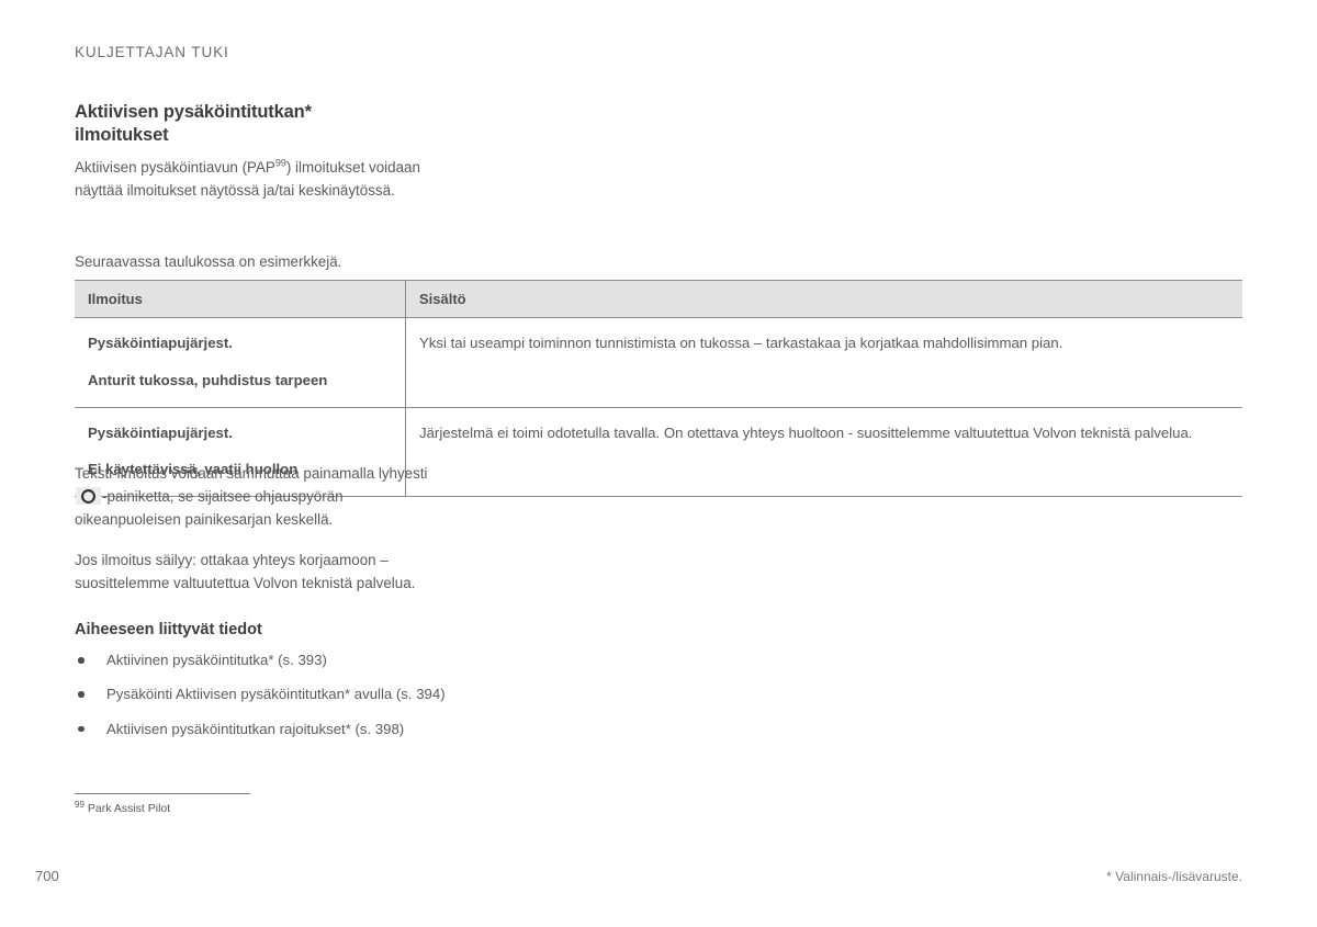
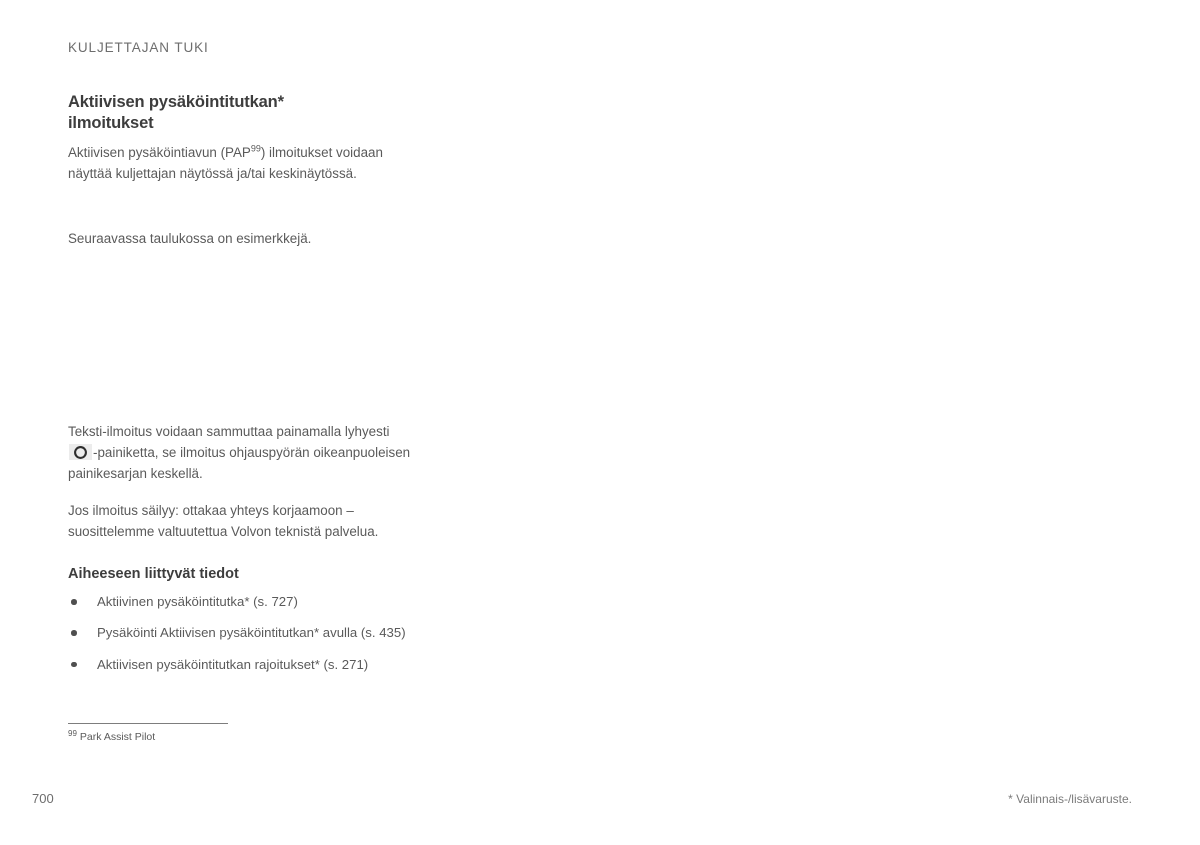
  KULJETTAJAN TUKI
  Aktiivisen pysäköintitutkan*
  ilmoitukset
- Aktiivisen pysäköintiavun (PAP99) ilmoitukset voidaan näyttää ilmoitukset näytössä ja/tai keskinäytössä.
+ Aktiivisen pysäköintiavun (PAP99) ilmoitukset voidaan näyttää kuljettajan näytössä ja/tai keskinäytössä.
  Seuraavassa taulukossa on esimerkkejä.
- Ilmoitus	Sisältö
- Pysäköintiapujärjest. Anturit tukossa, puhdistus tarpeen	Yksi tai useampi toiminnon tunnistimista on tukossa – tarkastakaa ja korjatkaa mahdollisimman pian.
- Pysäköintiapujärjest. Ei käytettävissä, vaatii huollon	Järjestelmä ei toimi odotetulla tavalla. On otettava yhteys huoltoon - suosittelemme valtuutettua Volvon teknistä palvelua.
- Teksti-ilmoitus voidaan sammuttaa painamalla lyhyesti -painiketta, se sijaitsee ohjauspyörän oikeanpuoleisen painikesarjan keskellä.
+ Teksti-ilmoitus voidaan sammuttaa painamalla lyhyesti -painiketta, se ilmoitus ohjauspyörän oikeanpuoleisen painikesarjan keskellä.
  Jos ilmoitus säilyy: ottakaa yhteys korjaamoon – suosittelemme valtuutettua Volvon teknistä palvelua.
  Aiheeseen liittyvät tiedot
- Aktiivinen pysäköintitutka* (s. 393)
+ Aktiivinen pysäköintitutka* (s. 727)
- Pysäköinti Aktiivisen pysäköintitutkan* avulla (s. 394)
+ Pysäköinti Aktiivisen pysäköintitutkan* avulla (s. 435)
- Aktiivisen pysäköintitutkan rajoitukset* (s. 398)
+ Aktiivisen pysäköintitutkan rajoitukset* (s. 271)
  99 Park Assist Pilot
  700
  * Valinnais-/lisävaruste.
